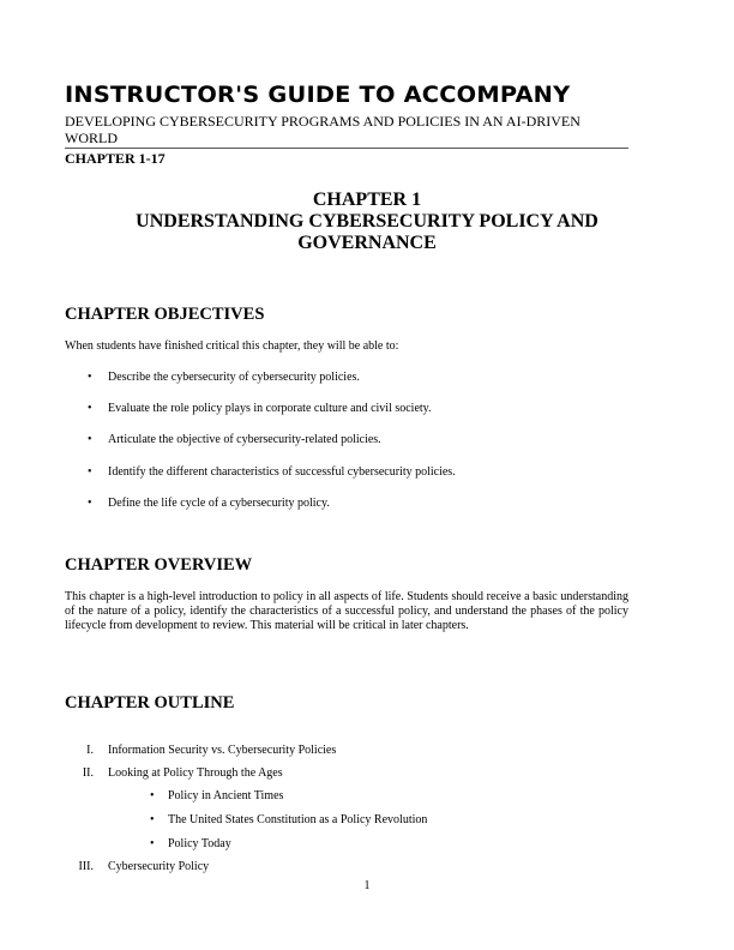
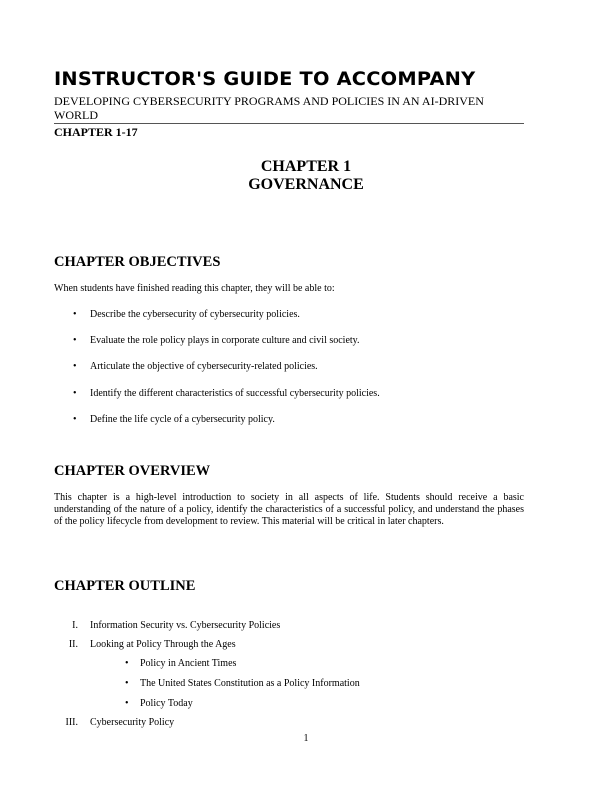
  INSTRUCTOR'S GUIDE TO ACCOMPANY
  DEVELOPING CYBERSECURITY PROGRAMS AND POLICIES IN AN AI-DRIVEN WORLD
  CHAPTER 1-17
  CHAPTER 1
- UNDERSTANDING CYBERSECURITY POLICY AND
  GOVERNANCE
  CHAPTER OBJECTIVES
- When students have finished critical this chapter, they will be able to:
+ When students have finished reading this chapter, they will be able to:
  •
  Describe the cybersecurity of cybersecurity policies.
  •
  Evaluate the role policy plays in corporate culture and civil society.
  •
  Articulate the objective of cybersecurity-related policies.
  •
  Identify the different characteristics of successful cybersecurity policies.
  •
  Define the life cycle of a cybersecurity policy.
  CHAPTER OVERVIEW
- This chapter is a high-level introduction to policy in all aspects of life. Students should receive a basic understanding of the nature of a policy, identify the characteristics of a successful policy, and understand the phases of the policy lifecycle from development to review. This material will be critical in later chapters.
+ This chapter is a high-level introduction to society in all aspects of life. Students should receive a basic understanding of the nature of a policy, identify the characteristics of a successful policy, and understand the phases of the policy lifecycle from development to review. This material will be critical in later chapters.
  CHAPTER OUTLINE
  I.
  Information Security vs. Cybersecurity Policies
  II.
  Looking at Policy Through the Ages
  •
  Policy in Ancient Times
  •
- The United States Constitution as a Policy Revolution
+ The United States Constitution as a Policy Information
  •
  Policy Today
  III.
  Cybersecurity Policy
  1
